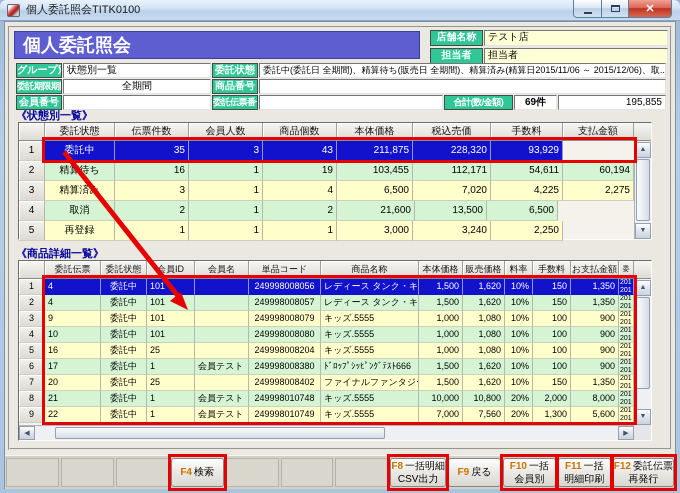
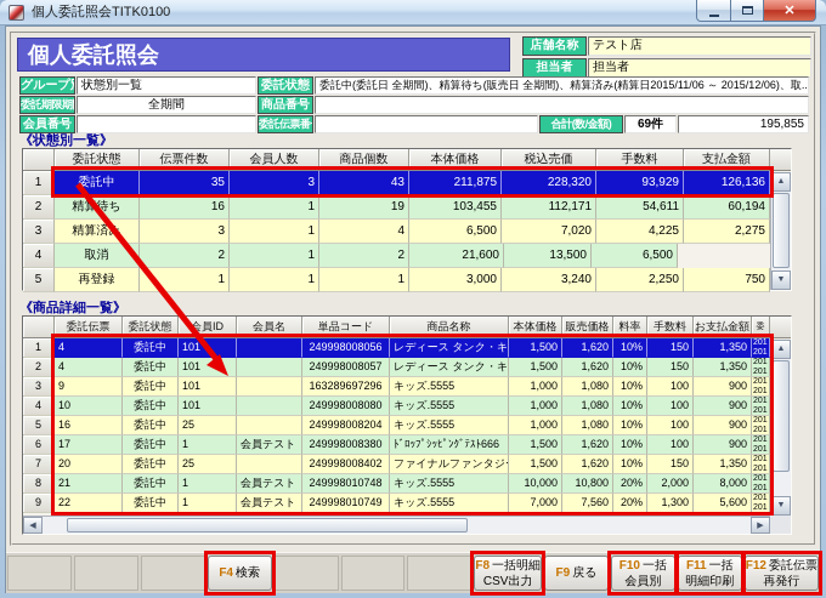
  個人委託照会TITK0100
  ✕
  個人委託照会
  店舗名称
  テスト店
  担当者
  担当者
  グループ
  状態別一覧
  委託状態
  委託中(委託日 全期間)、精算待ち(販売日 全期間)、精算済み(精算日2015/11/06 ～ 2015/12/06)、取..
  委託期限期
  全期間
  商品番号
  会員番号
  委託伝票番
  合計(数/金額)
  69件
  195,855
  《状態別一覧》
  委託状態
  伝票件数
  会員人数
  商品個数
  本体価格
  税込売価
  手数料
  支払金額
  1
  委託中
  35
  3
  43
  211,875
  228,320
  93,929
+ 126,136
  2
  精算待ち
  16
  1
  19
  103,455
  112,171
  54,611
  60,194
  3
  精算済
  3
  1
  4
  6,500
  7,020
  4,225
  2,275
  4
  取消
  2
  1
  2
  21,600
  13,500
  6,500
  5
  再登録
  1
  1
  1
  3,000
  3,240
  2,250
+ 750
  《商品詳細一覧》
  委託伝票
  委託状態
  会員ID
  会員名
  単品コード
  商品名称
  本体価格
  販売価格
  料率
  手数料
  お支払金額
  1
  4
  委託中
  101
  249998008056
  レディース タンク・キ
  1,500
  1,620
  10%
  150
  1,350
  2
  4
  委託中
  101
  249998008057
  レディース タンク・キ
  1,500
  1,620
  10%
  150
  1,350
  3
  9
  委託中
  101
- 249998008079
+ 163289697296
  キッズ.5555
  1,000
  1,080
  10%
  100
  900
  4
  10
  委託中
  101
  249998008080
  キッズ.5555
  1,000
  1,080
  10%
  100
  900
  5
  16
  委託中
  25
  249998008204
  キッズ.5555
  1,000
  1,080
  10%
  100
  900
  6
  17
  委託中
  1
  会員テスト
  249998008380
  ﾄﾞﾛｯﾌﾟｼｯﾋﾟﾝｸﾞﾃｽﾄ666
  1,500
  1,620
  10%
  100
  900
  7
  20
  委託中
  25
  249998008402
  ファイナルファンタジ
  1,500
  1,620
  10%
  150
  1,350
  8
  21
  委託中
  1
  会員テスト
  249998010748
  キッズ.5555
  10,000
  10,800
  20%
  2,000
  8,000
  9
  22
  委託中
  1
  会員テスト
  249998010749
  キッズ.5555
  7,000
  7,560
  20%
  1,300
  5,600
  F4 検索
  F8 一括明細
  CSV出力
  F9 戻る
  F10 一括
  会員別
  F11 一括
  明細印刷
  F12 委託伝票
  再発行
